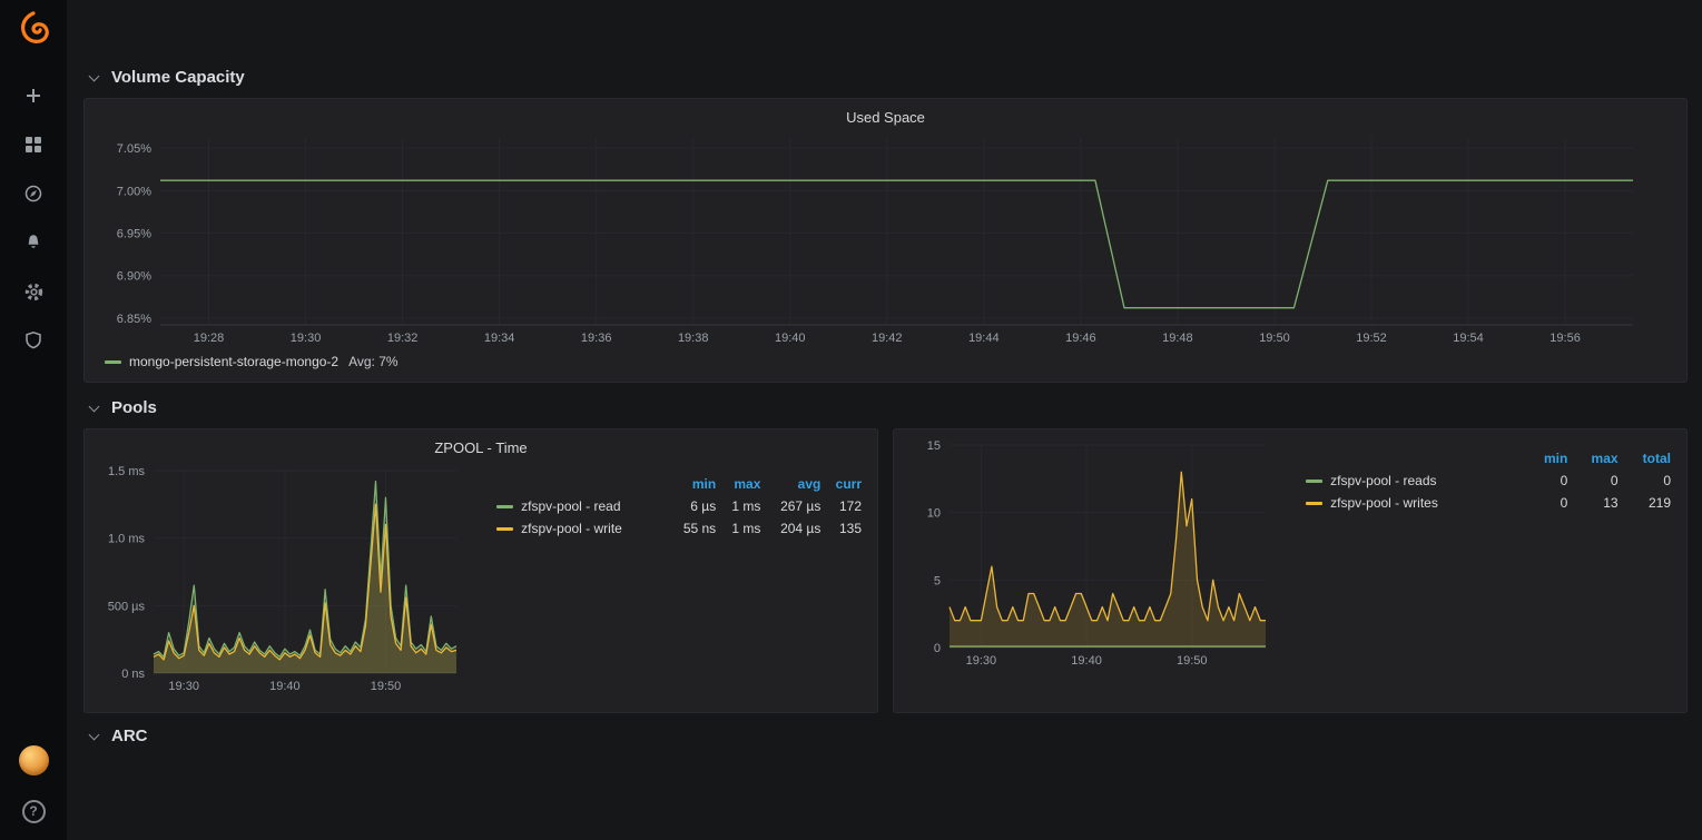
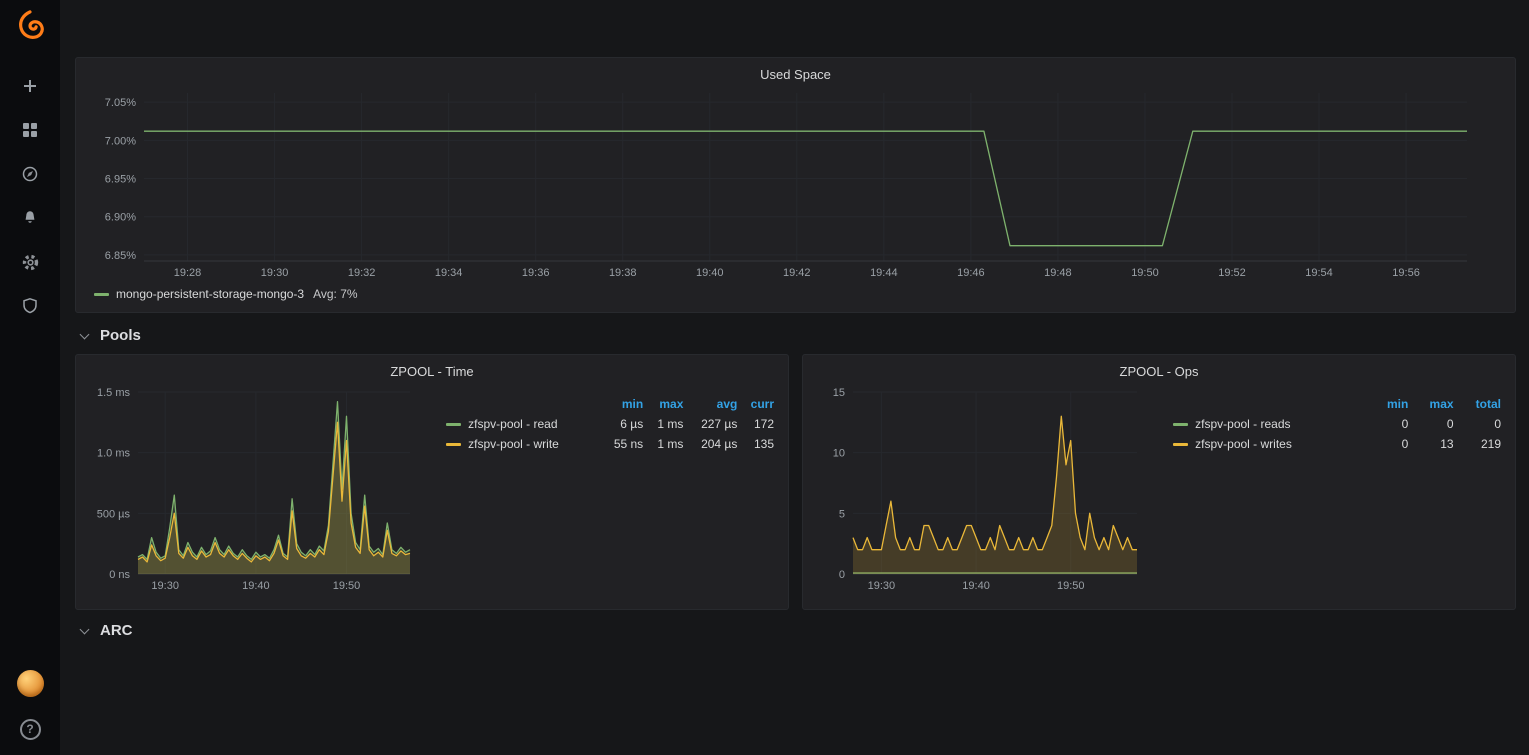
  ?
- Volume Capacity
  Used Space
  19:28
  19:30
  19:32
  19:34
  19:36
  19:38
  19:40
  19:42
  19:44
  19:46
  19:48
  19:50
  19:52
  19:54
  19:56
  6.85%
  6.90%
  6.95%
  7.00%
  7.05%
- mongo-persistent-storage-mongo-2
+ mongo-persistent-storage-mongo-3
  Avg: 7%
  Pools
  ZPOOL - Time
  19:30
  19:40
  19:50
  0 ns
  500 µs
  1.0 ms
  1.5 ms
  	min	max	avg	curr
- zfspv-pool - read	6 µs	1 ms	267 µs	172
+ zfspv-pool - read	6 µs	1 ms	227 µs	172
  zfspv-pool - write	55 ns	1 ms	204 µs	135
+ ZPOOL - Ops
  19:30
  19:40
  19:50
  0
  5
  10
  15
  	min	max	total
  zfspv-pool - reads	0	0	0
  zfspv-pool - writes	0	13	219
  ARC
